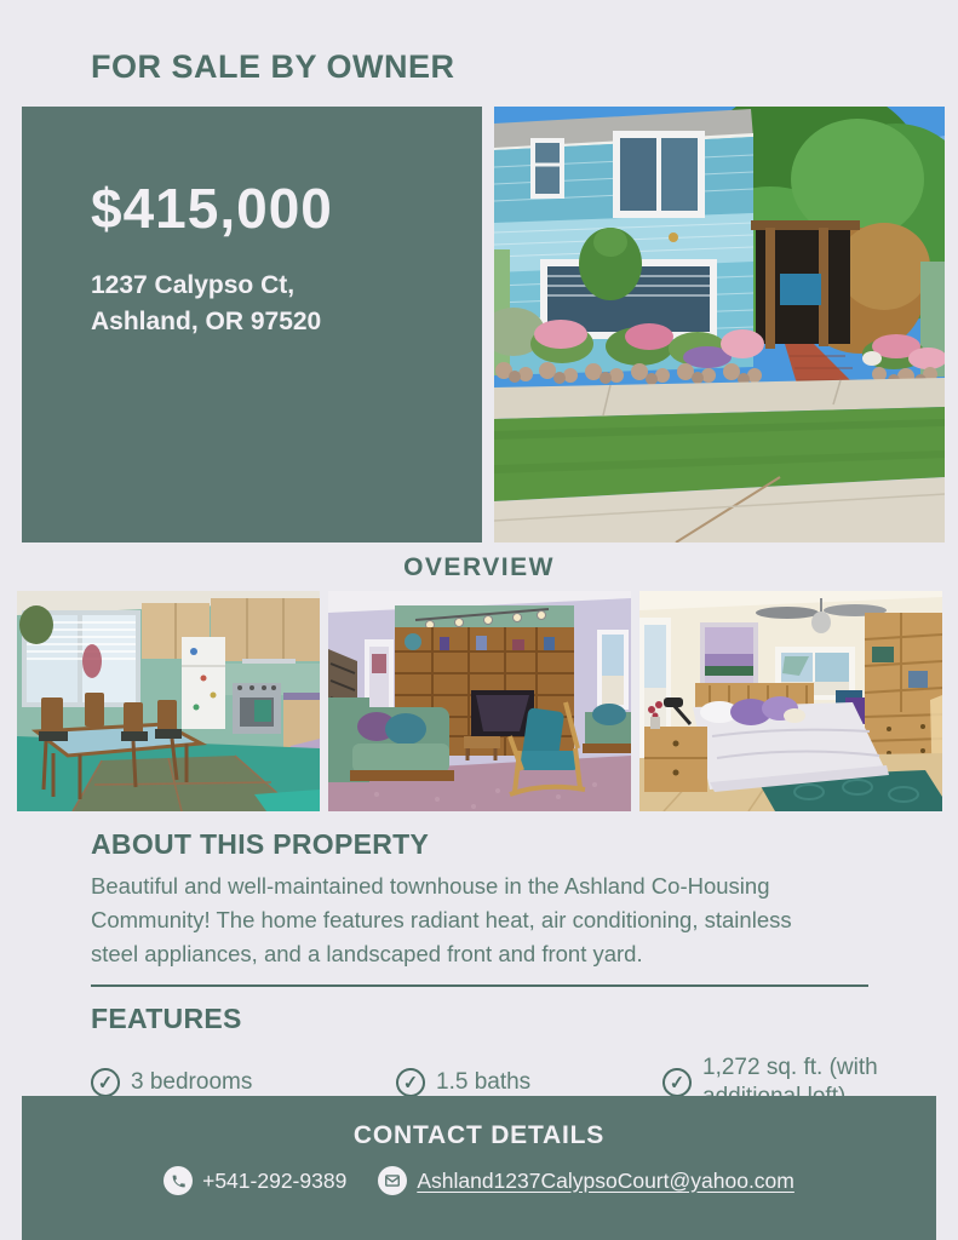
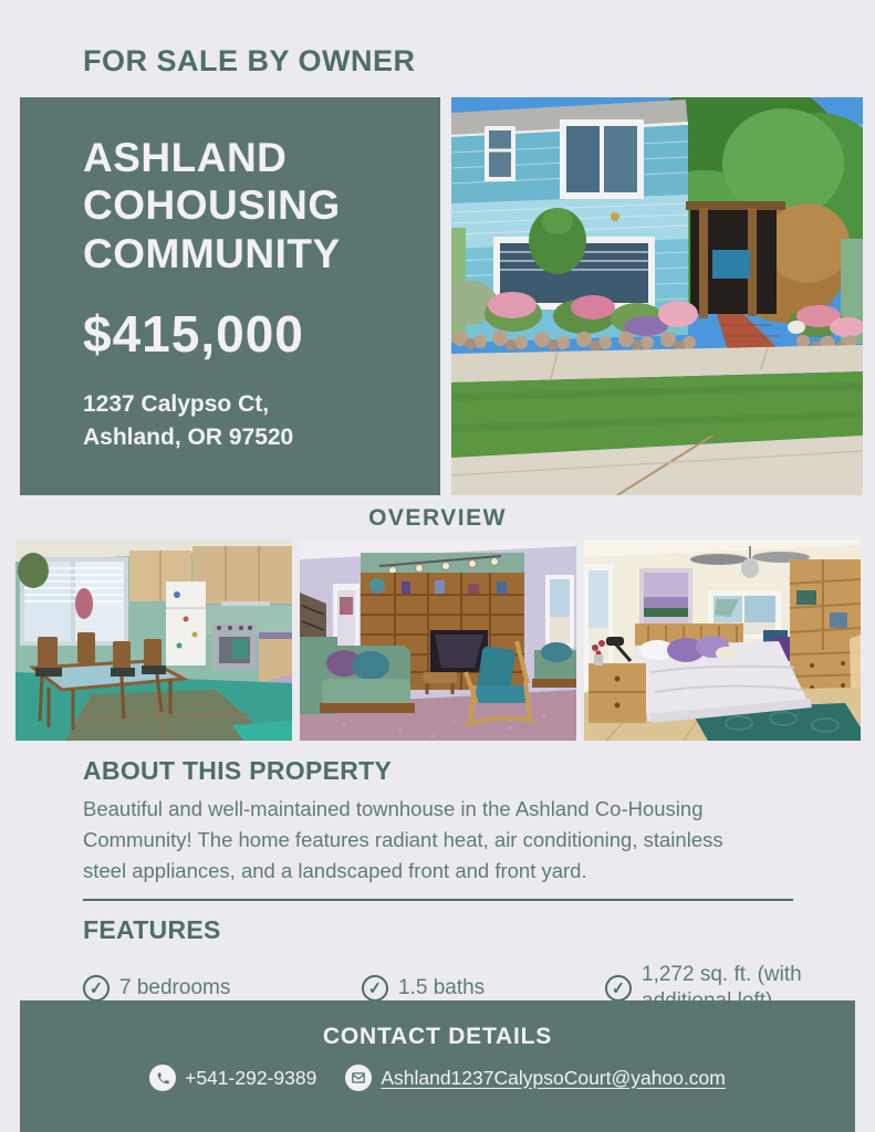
  FOR SALE BY OWNER
+ ASHLAND COHOUSING COMMUNITY
  $415,000
  1237 Calypso Ct,
  Ashland, OR 97520
  OVERVIEW
  ABOUT THIS PROPERTY
  Beautiful and well-maintained townhouse in the Ashland Co-Housing Community! The home features radiant heat, air conditioning, stainless steel appliances, and a landscaped front and front yard.
  FEATURES
- 3 bedrooms
+ 7 bedrooms
  1.5 baths
  CONTACT DETAILS
  +541-292-9389
  Ashland1237CalypsoCourt@yahoo.com
